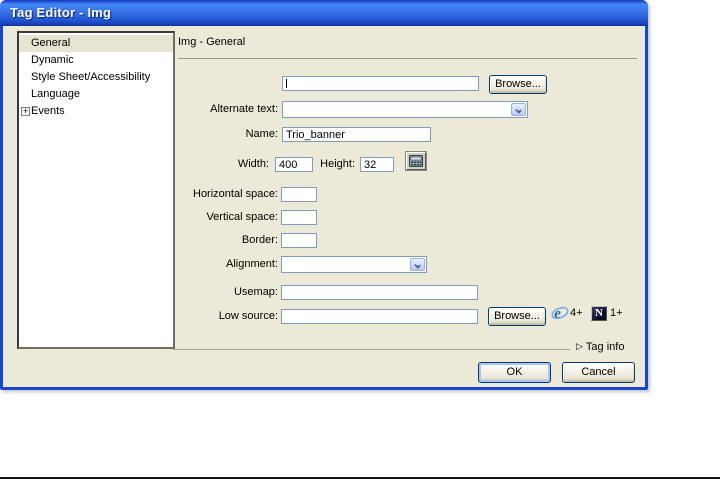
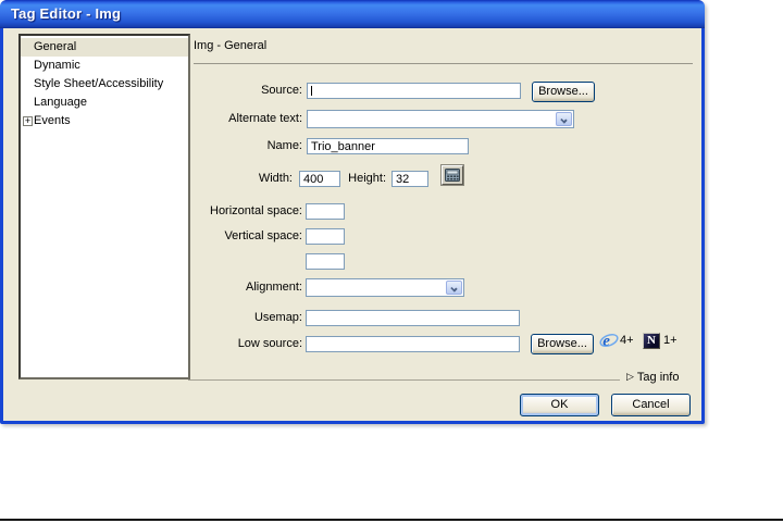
  Tag Editor - Img
  General
  Dynamic
  Style Sheet/Accessibility
  Language
  +
  Events
  Img - General
+ Source:
  Browse...
  Alternate text:
  Name:
  Trio_banner
  Width:
  400
  Height:
  32
  Horizontal space:
  Vertical space:
- Border:
  Alignment:
  Usemap:
  Low source:
  Browse...
  e
  4+
  N
  1+
  ▷ Tag info
  OK
  Cancel
